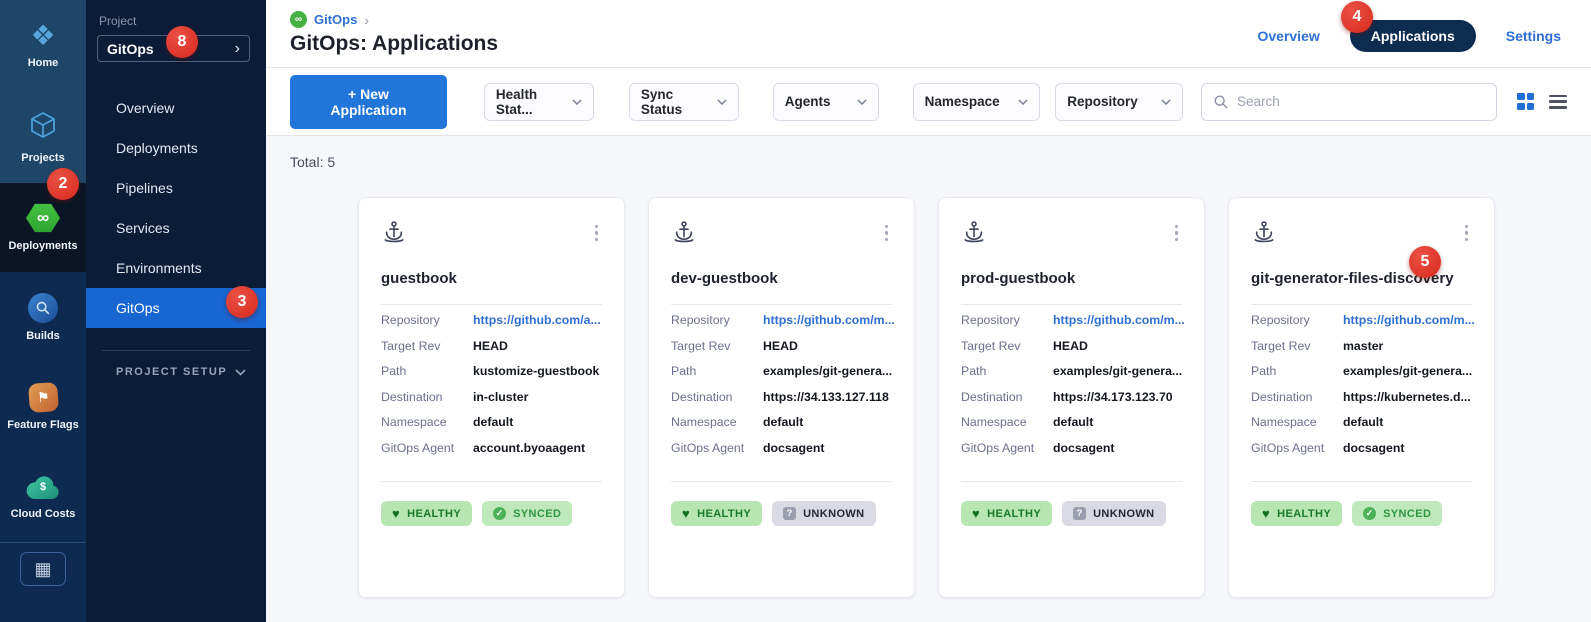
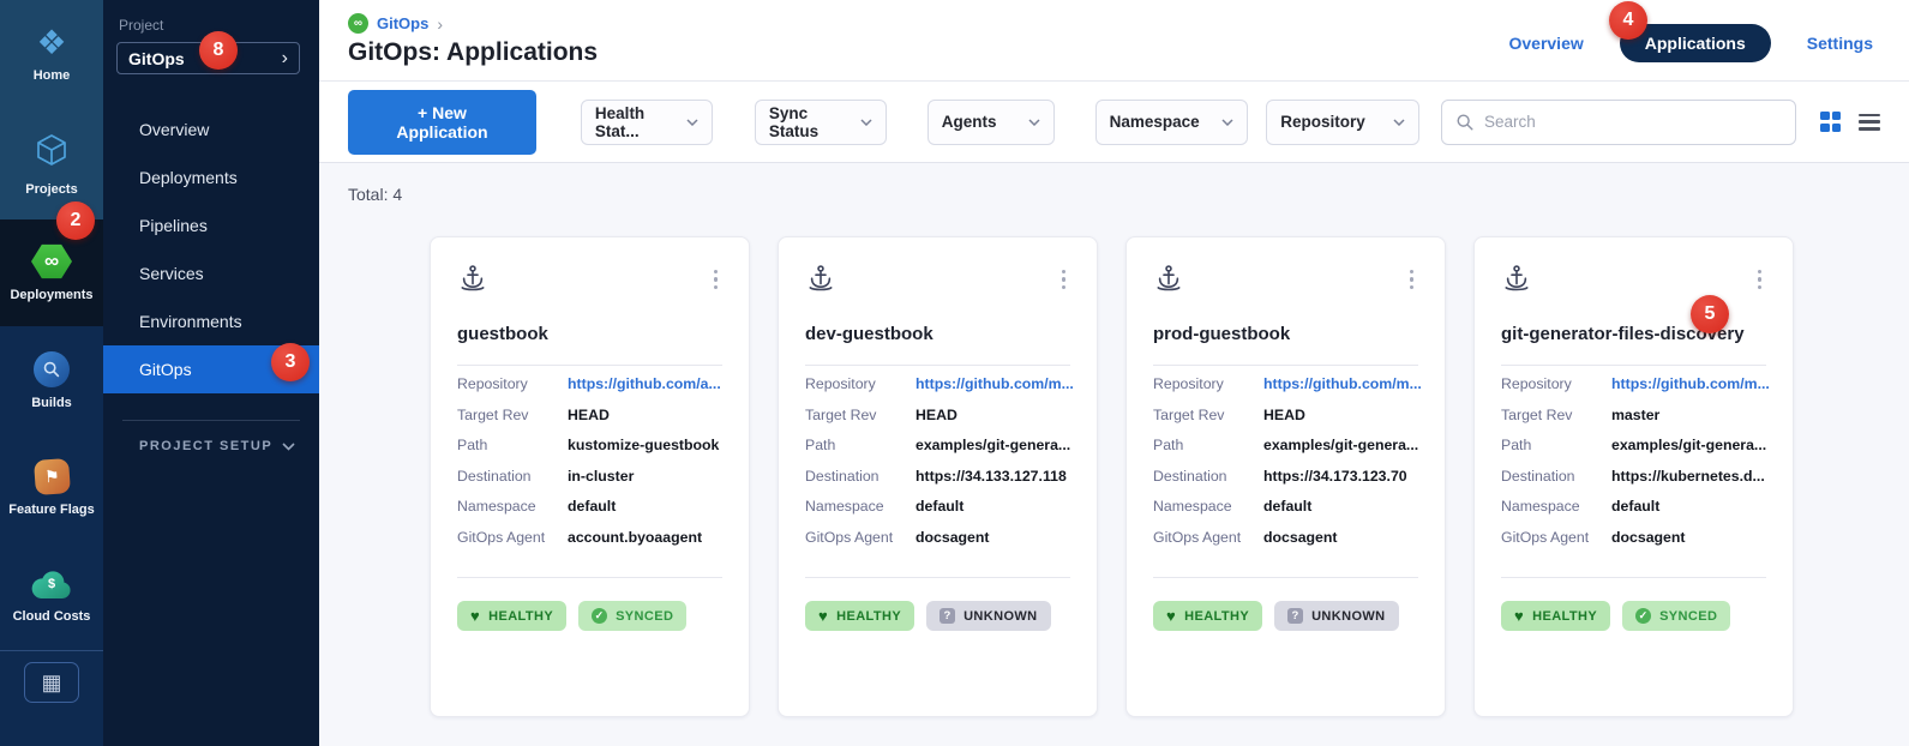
  ❖
  Home
  Projects
  ∞
  Deployments
  Builds
  Feature Flags
  $
  Cloud Costs
  ▦
  Project
  GitOps
  ›
  Overview
  Deployments
  Pipelines
  Services
  Environments
  GitOps
  PROJECT SETUP
  ∞
  GitOps
  ›
  GitOps: Applications
  Overview
  Applications
  Settings
  + New Application
  Health Stat...
  Sync Status
  Agents
  Namespace
  Repository
  Search
- Total: 5
+ Total: 4
  guestbook
  Repository
  https://github.com/a...
  Target Rev
  HEAD
  Path
  kustomize-guestbook
  Destination
  in-cluster
  Namespace
  default
  GitOps Agent
  account.byoaagent
  ♥
  HEALTHY
  ✓
  SYNCED
  dev-guestbook
  Repository
  https://github.com/m...
  Target Rev
  HEAD
  Path
  examples/git-genera...
  Destination
  https://34.133.127.118
  Namespace
  default
  GitOps Agent
  docsagent
  ♥
  HEALTHY
  ?
  UNKNOWN
  prod-guestbook
  Repository
  https://github.com/m...
  Target Rev
  HEAD
  Path
  examples/git-genera...
  Destination
  https://34.173.123.70
  Namespace
  default
  GitOps Agent
  docsagent
  ♥
  HEALTHY
  ?
  UNKNOWN
  git-generator-files-discovery
  Repository
  https://github.com/m...
  Target Rev
  master
  Path
  examples/git-genera...
  Destination
  https://kubernetes.d...
  Namespace
  default
  GitOps Agent
  docsagent
  ♥
  HEALTHY
  ✓
  SYNCED
  8
  2
  3
  4
  5
